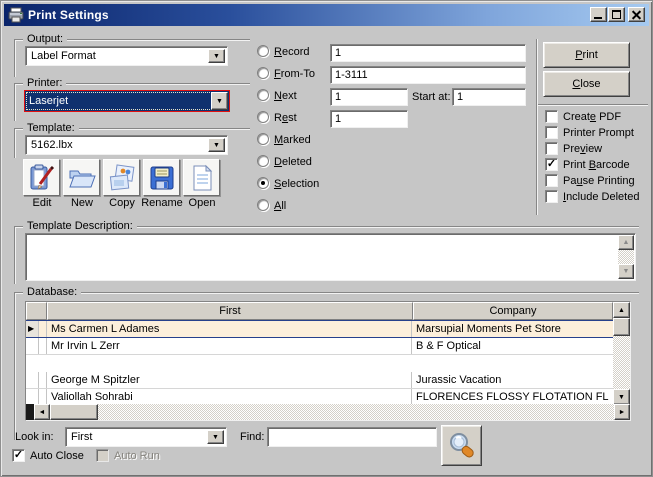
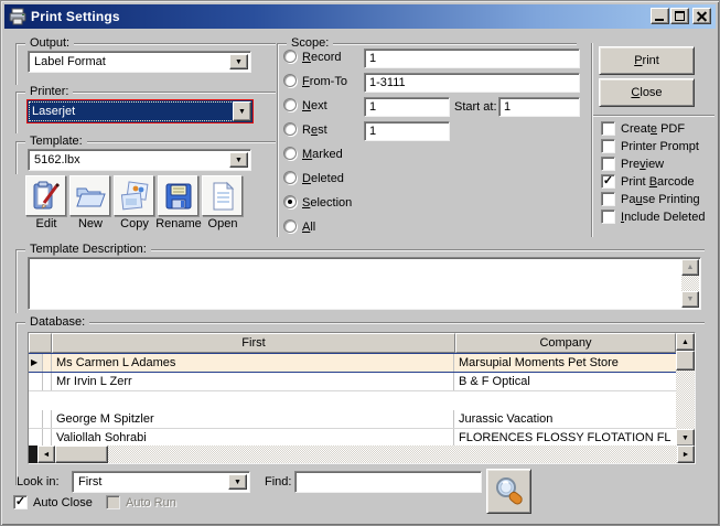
  Print Settings
  Output:
  Label Format
  Printer:
  Laserjet
  Template:
  5162.lbx
  Edit
  New
  Copy
  Rename
  Open
+ Scope:
  Record
  1
  From-To
  1-3111
  Next
  1
  Start at:
  1
  Rest
  1
  Marked
  Deleted
  Selection
  All
  Print
  Close
  Create PDF
  Printer Prompt
  Preview
  ✓
  Print Barcode
  Pause Printing
  Include Deleted
  Template Description:
  Database:
  First
  Company
  ▶
  Ms Carmen L Adames
  Marsupial Moments Pet Store
  Mr Irvin L Zerr
  B & F Optical
  George M Spitzler
  Jurassic Vacation
  Valiollah Sohrabi
  FLORENCES FLOSSY FLOTATION FL
  Look in:
  First
  Find:
  ✓
  Auto Close
  Auto Run
